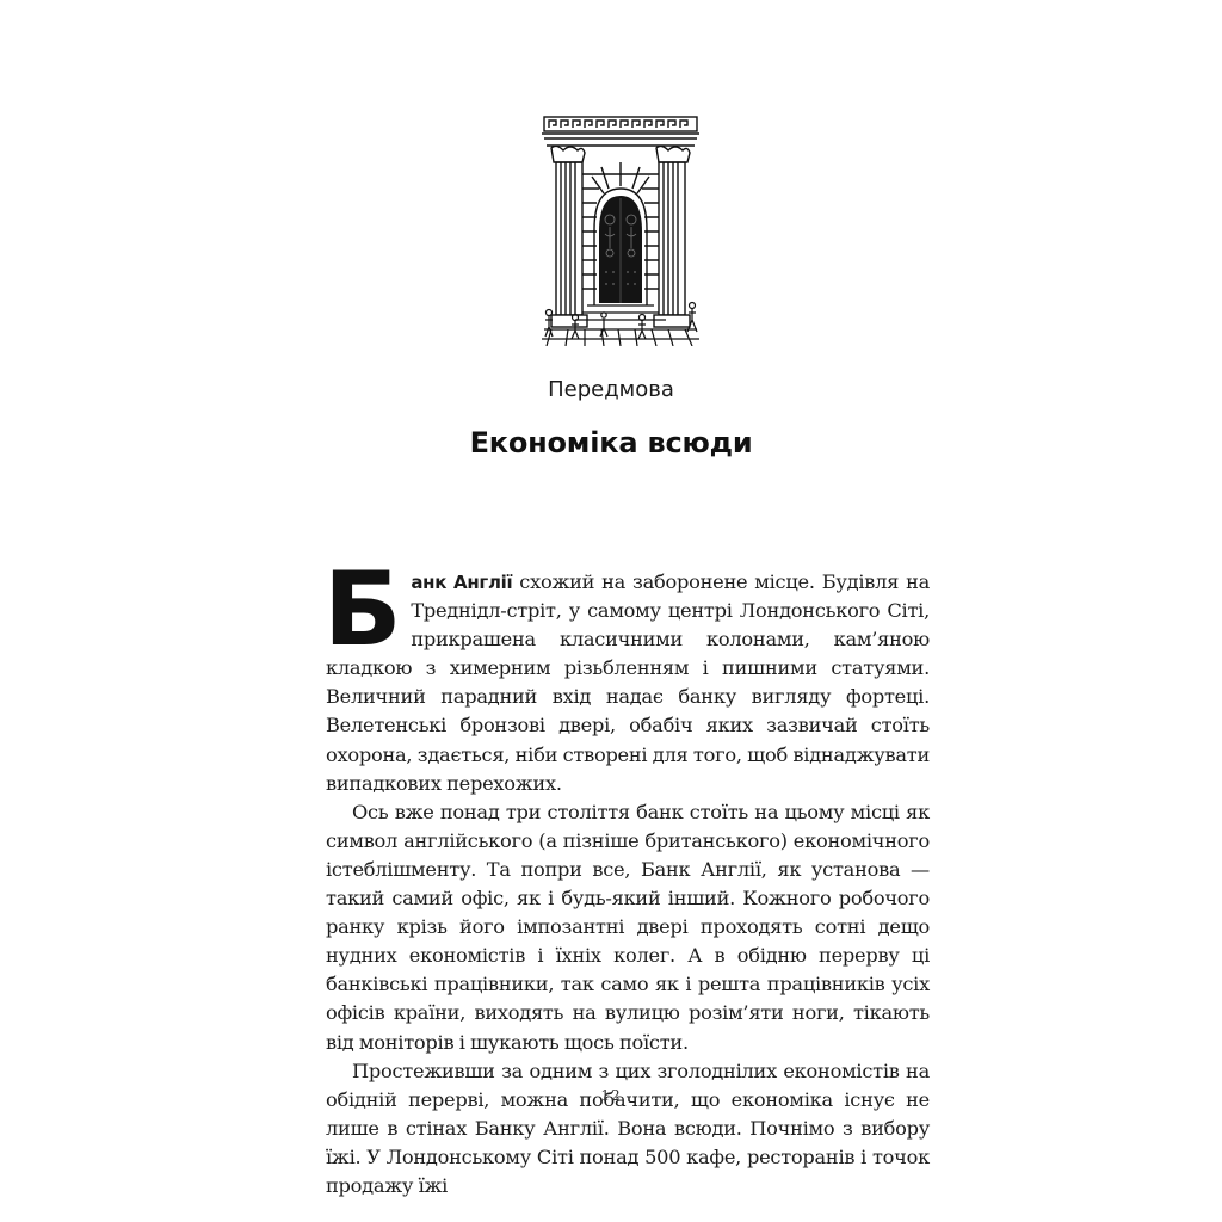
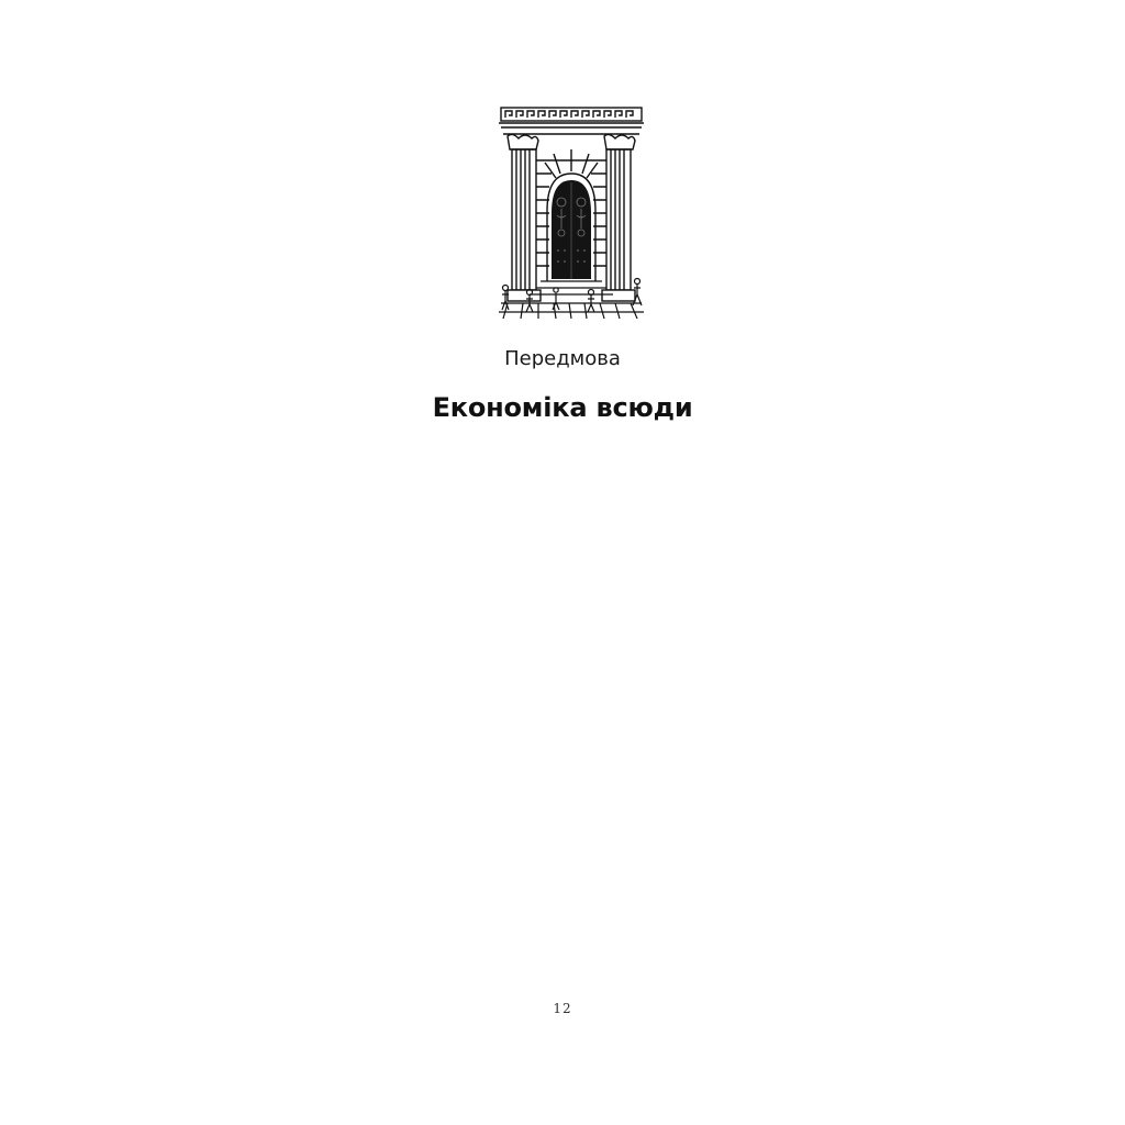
  Передмова
  Економіка всюди
- Б
- анк Англії схожий на заборонене місце. Будівля на Тред­нідл-стріт, у самому центрі Лондонського Сіті, прикраше­на класичними колонами, кам’яною кладкою з химерним різьбленням і пишними статуями. Величний парадний вхід на­дає банку вигляду фортеці. Велетенські бронзові двері, обабіч яких зазвичай стоїть охорона, здається, ніби створені для того, щоб віднаджувати випадкових перехожих.
- Ось вже понад три століття банк стоїть на цьому місці як сим­вол англійського (а пізніше британського) економічного істеб­лішменту. Та попри все, Банк Англії, як установа — такий самий офіс, як і будь-який інший. Кожного робочого ранку крізь його імпозантні двері проходять сотні дещо нудних економістів і їх­ніх колег. А в обідню перерву ці банківські працівники, так само як і решта працівників усіх офісів країни, виходять на вулицю розім’яти ноги, тікають від моніторів і шукають щось поїсти.
- Простеживши за одним з цих зголоднілих економістів на обід­ній перерві, можна побачити, що економіка існує не лише в сті­нах Банку Англії. Вона всюди. Почнімо з вибору їжі. У Лон­донському Сіті понад 500 кафе, ресторанів і точок продажу їжі
  12
